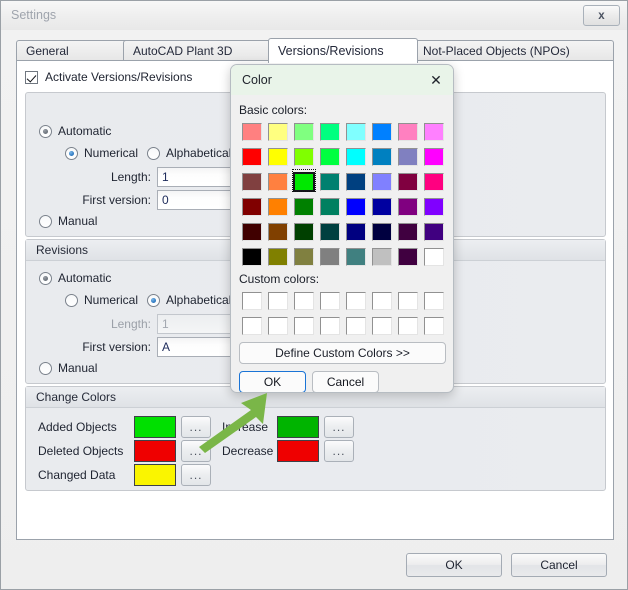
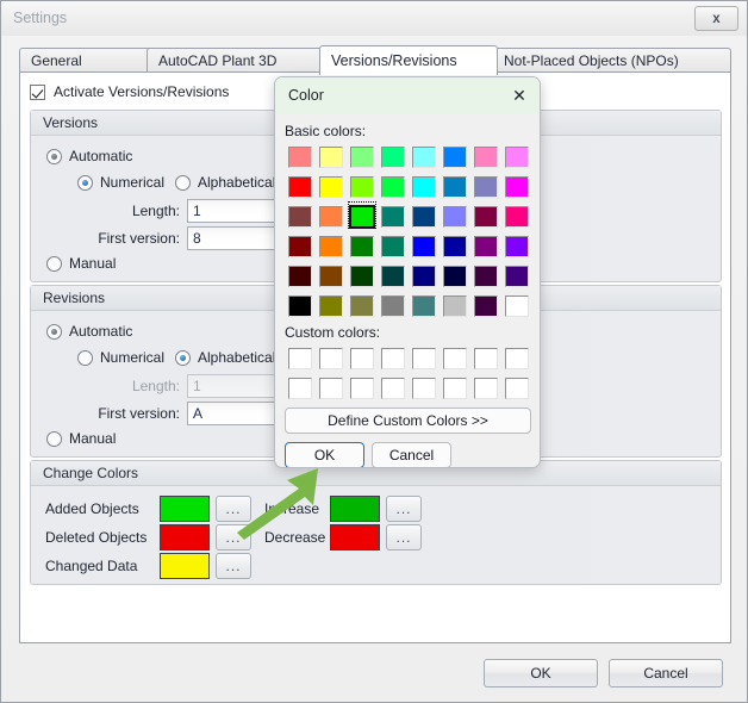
  Settings
  x
  General
  AutoCAD Plant 3D
  Versions/Revisions
  Not-Placed Objects (NPOs)
  Activate Versions/Revisions
+ Versions
  Automatic
  Numerical
  Alphabetica
  Length:
  1
  First version:
- 0
+ 8
  Manual
  Revisions
  Automatic
  Numerical
  Alphabetica
  Length:
  1
  First version:
  A
  Manual
  Change Colors
  Added Objects
  ...
  Deleted Objects
  ...
  Changed Data
  ...
  ...
  Decrease
  ...
  OK
  Cancel
  Color
  ✕
  Basic colors:
  Custom colors:
  Define Custom Colors >>
  OK
  Cancel
